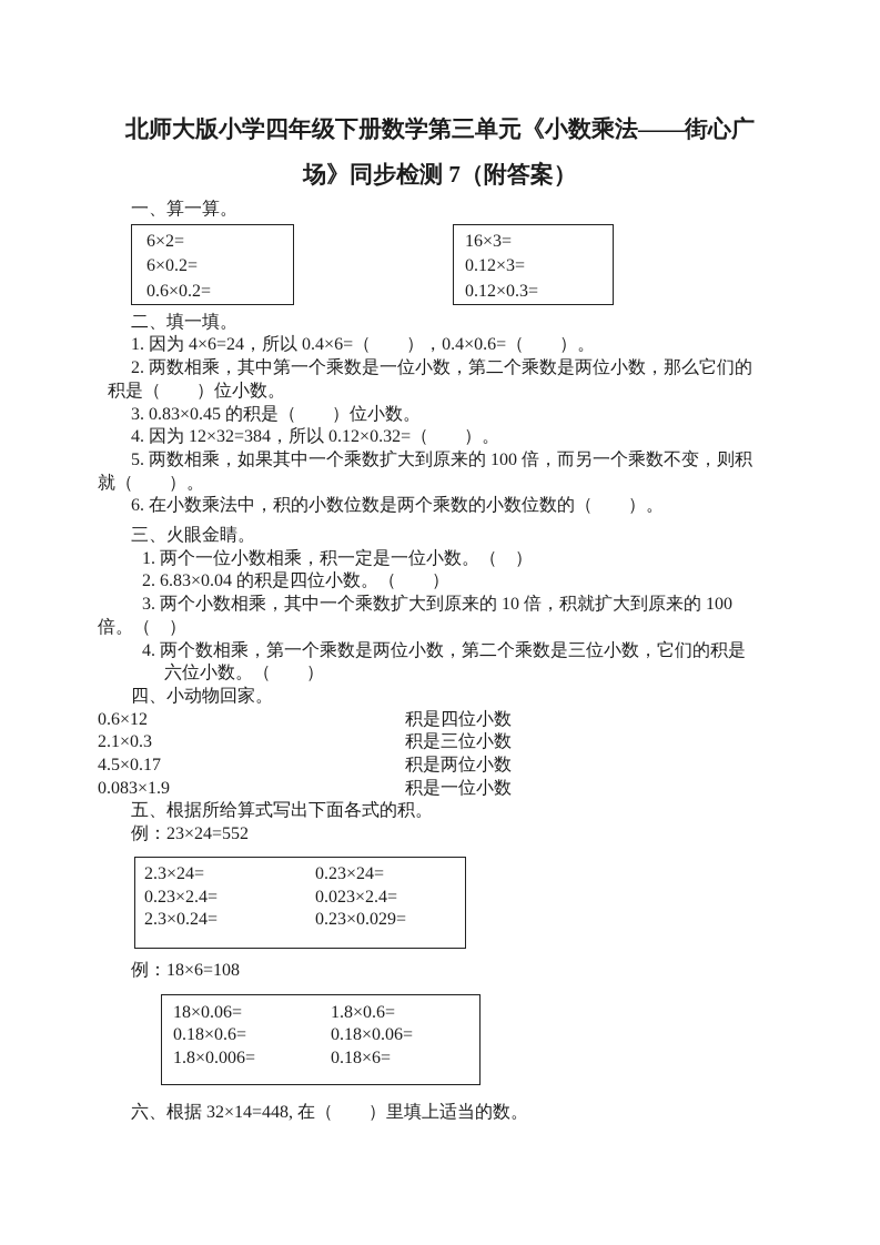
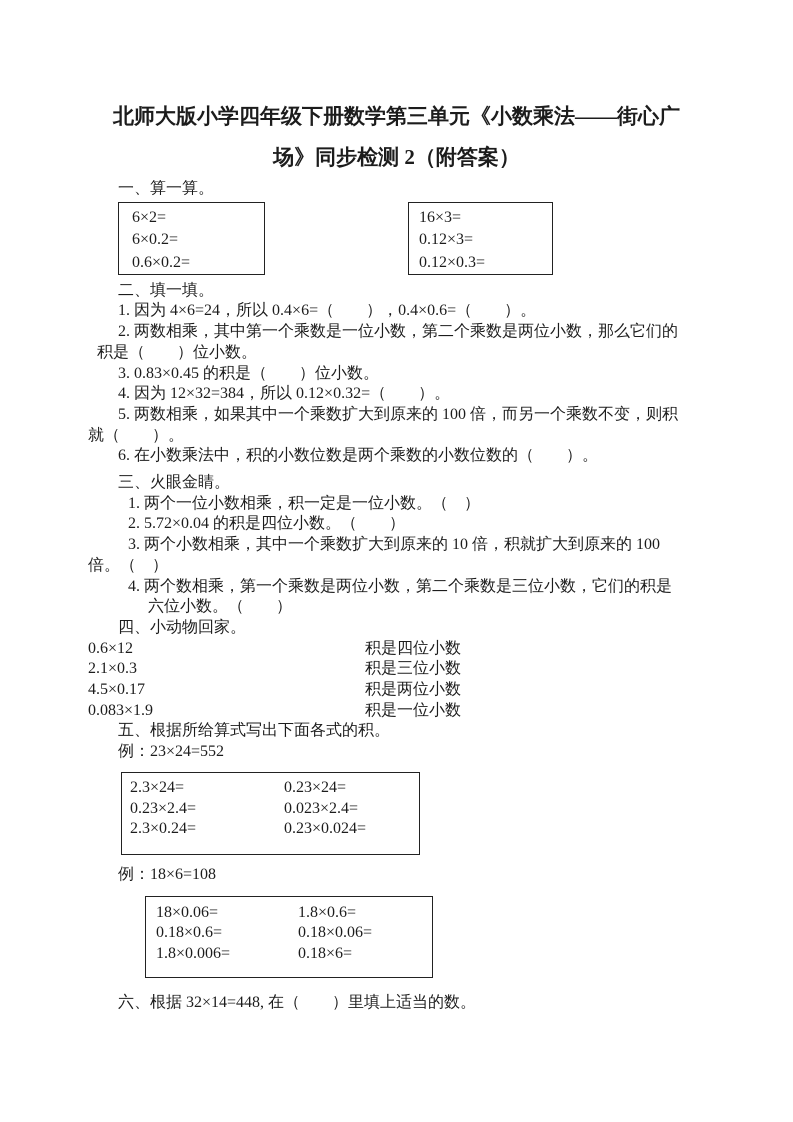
  北师大版小学四年级下册数学第三单元《小数乘法——街心广
- 场》同步检测 7（附答案）
+ 场》同步检测 2（附答案）
  一、算一算。
  6×2=
  6×0.2=
  0.6×0.2=
  16×3=
  0.12×3=
  0.12×0.3=
  二、填一填。
  1. 因为 4×6=24，所以 0.4×6=（ ），0.4×0.6=（ ）。
  2. 两数相乘，其中第一个乘数是一位小数，第二个乘数是两位小数，那么它们的
  积是（ ）位小数。
  3. 0.83×0.45 的积是（ ）位小数。
  4. 因为 12×32=384，所以 0.12×0.32=（ ）。
  5. 两数相乘，如果其中一个乘数扩大到原来的 100 倍，而另一个乘数不变，则积
  就（ ）。
  6. 在小数乘法中，积的小数位数是两个乘数的小数位数的（ ）。
  三、火眼金睛。
  1. 两个一位小数相乘，积一定是一位小数。（ ）
- 2. 6.83×0.04 的积是四位小数。（ ）
+ 2. 5.72×0.04 的积是四位小数。（ ）
  3. 两个小数相乘，其中一个乘数扩大到原来的 10 倍，积就扩大到原来的 100
  倍。（ ）
  4. 两个数相乘，第一个乘数是两位小数，第二个乘数是三位小数，它们的积是
  六位小数。（ ）
  四、小动物回家。
  0.6×12
  积是四位小数
  2.1×0.3
  积是三位小数
  4.5×0.17
  积是两位小数
  0.083×1.9
  积是一位小数
  五、根据所给算式写出下面各式的积。
  例：23×24=552
  2.3×24=
  0.23×24=
  0.23×2.4=
  0.023×2.4=
  2.3×0.24=
- 0.23×0.029=
+ 0.23×0.024=
  例：18×6=108
  18×0.06=
  1.8×0.6=
  0.18×0.6=
  0.18×0.06=
  1.8×0.006=
  0.18×6=
  六、根据 32×14=448, 在（ ）里填上适当的数。
